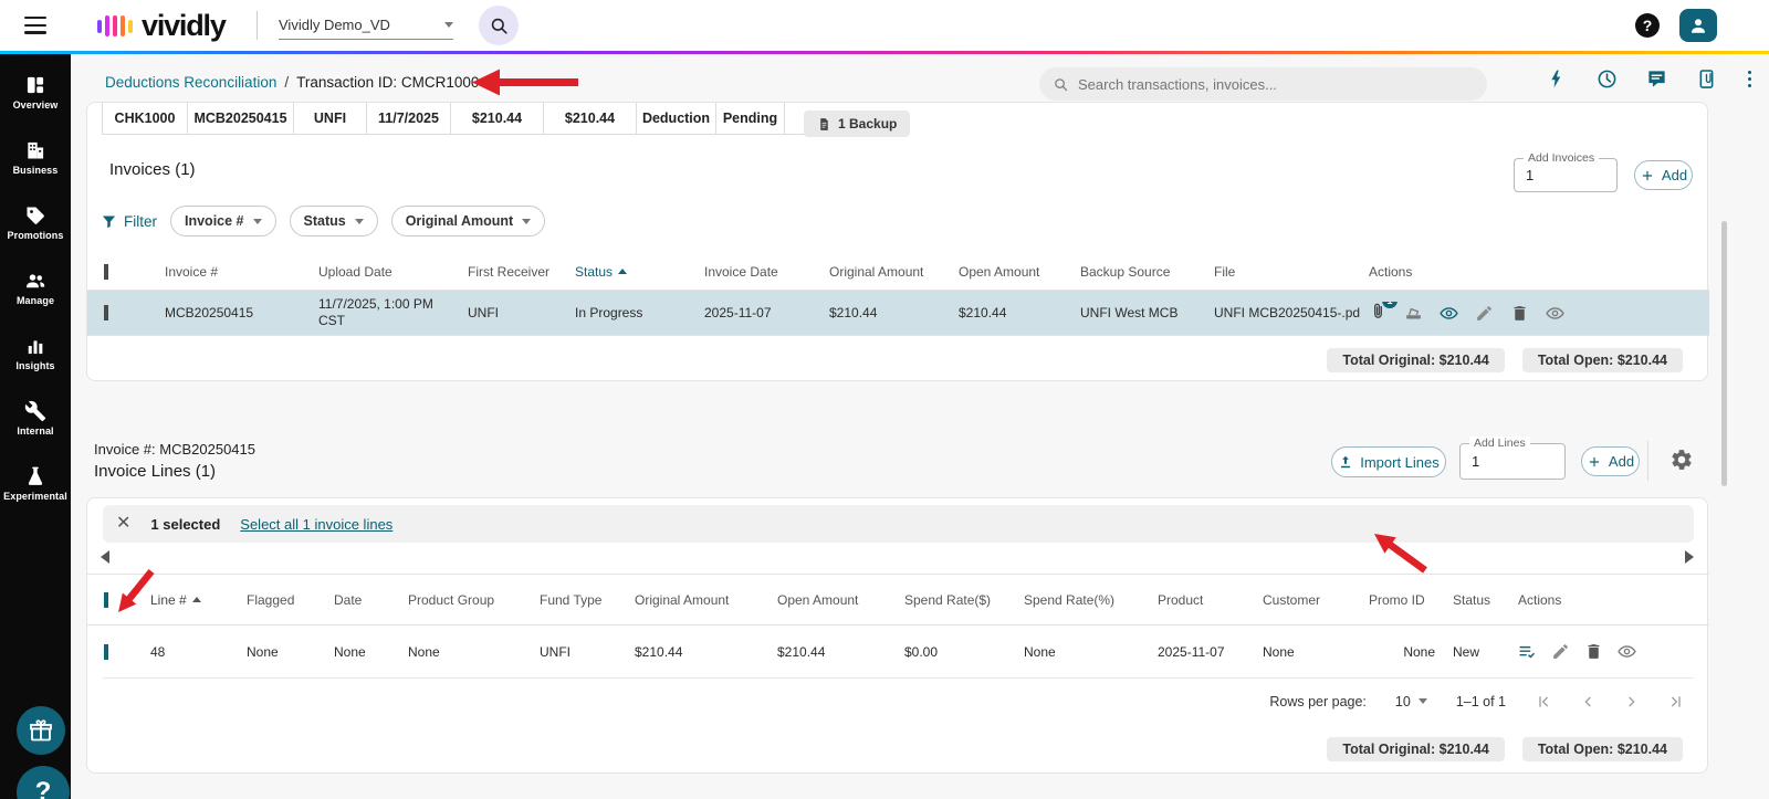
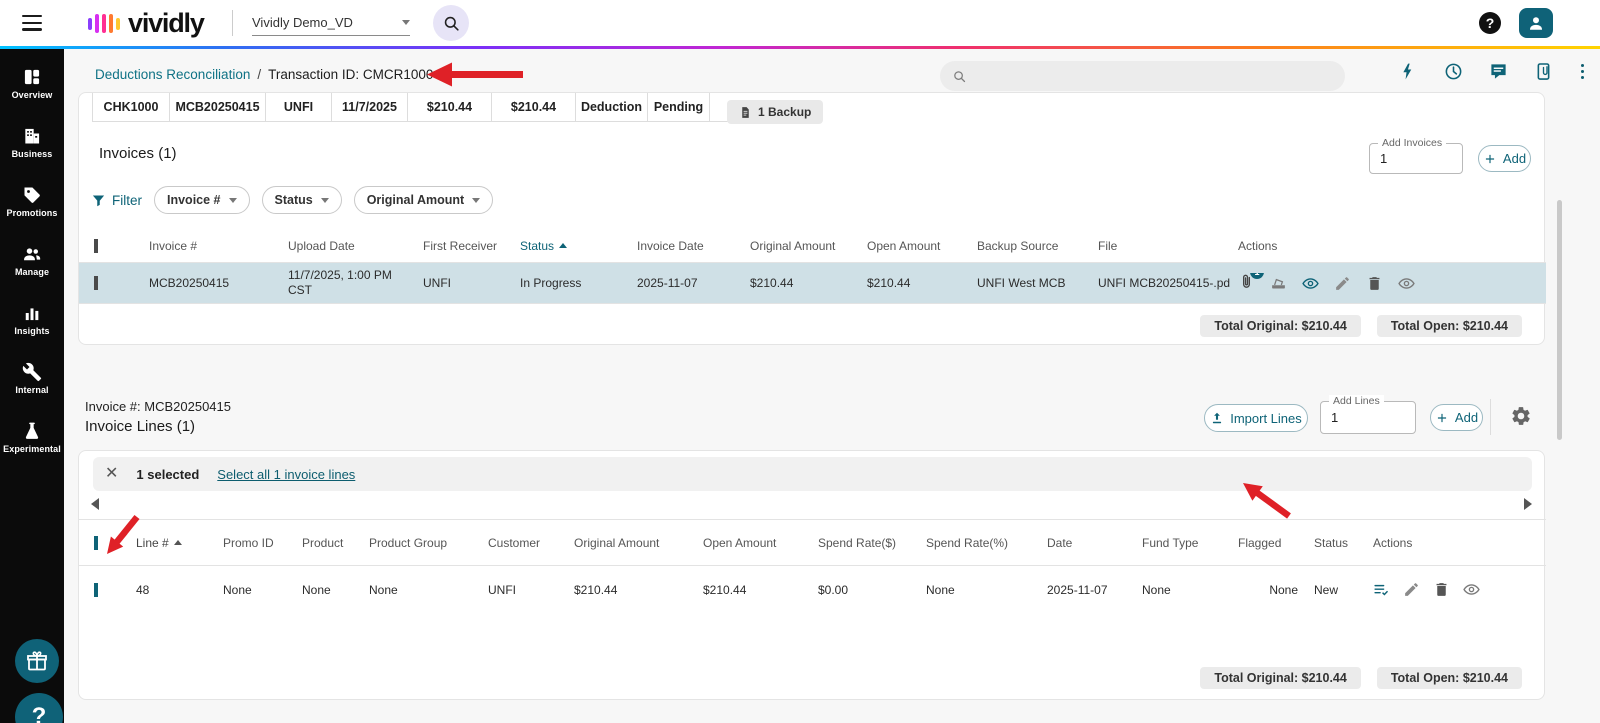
  vividly
  Vividly Demo_VD
  ?
  Overview
  Business
  Promotions
  Manage
  Insights
  Internal
  Experimental
  ?
  Deductions Reconciliation
  /
  Transaction ID: CMCR100
- Search transactions, invoices...
  CHK1000
  MCB20250415
  UNFI
  11/7/2025
  $210.44
  $210.44
  Deduction
  Pending
  1 Backup
  Invoices (1)
  Add Invoices
  1
  Add
  Filter
  Invoice #
  Status
  Original Amount
  Invoice #
  Upload Date
  First Receiver
  Status
  Invoice Date
  Original Amount
  Open Amount
  Backup Source
  File
  Actions
  MCB20250415
  11/7/2025, 1:00 PM CST
  UNFI
  In Progress
  2025-11-07
  $210.44
  $210.44
  UNFI West MCB
  UNFI MCB20250415-.pd
  Total Original: $210.44
  Total Open: $210.44
  Invoice #: MCB20250415
  Invoice Lines (1)
  Import Lines
  Add Lines
  1
  Add
  ✕
  1 selected
  Select all 1 invoice lines
  Line #
- Flagged
+ Promo ID
- Date
+ Product
  Product Group
- Fund Type
+ Customer
  Original Amount
  Open Amount
  Spend Rate($)
  Spend Rate(%)
- Product
+ Date
- Customer
+ Fund Type
- Promo ID
+ Flagged
  Status
  Actions
  48
  None
  None
  None
  UNFI
  $210.44
  $210.44
  $0.00
  None
  2025-11-07
  None
  None
  New
- Rows per page:
- 10
- 1–1 of 1
  Total Original: $210.44
  Total Open: $210.44
